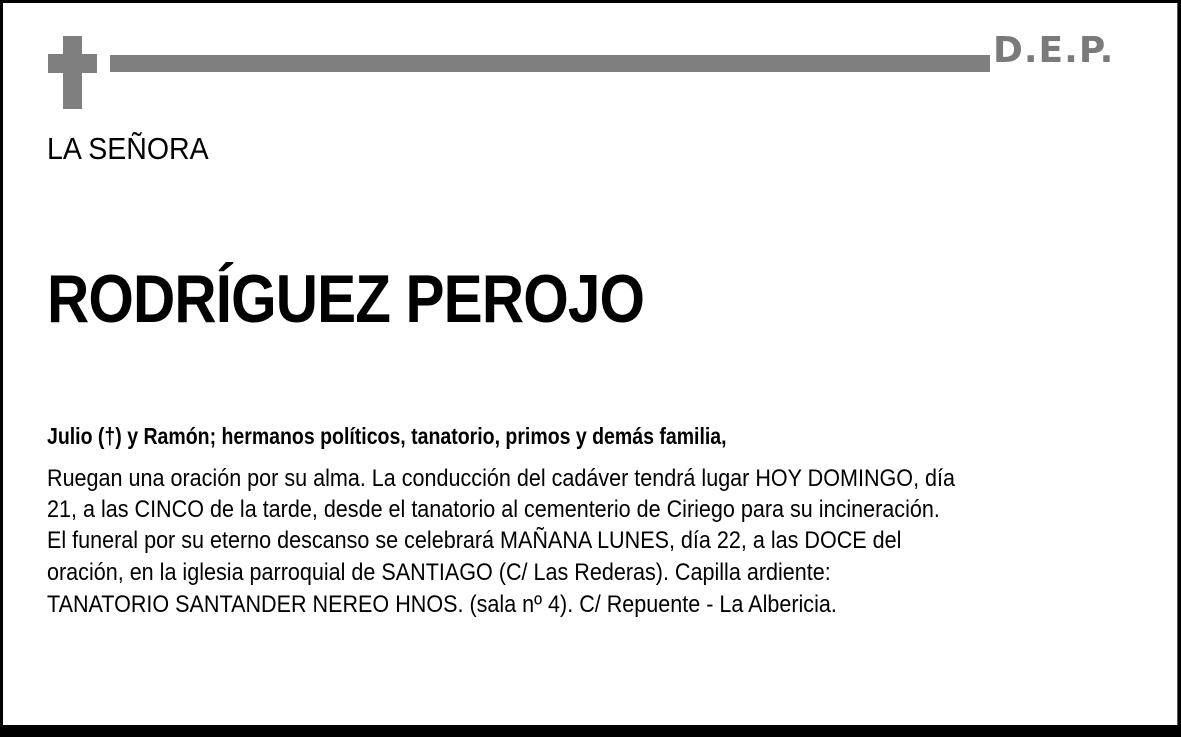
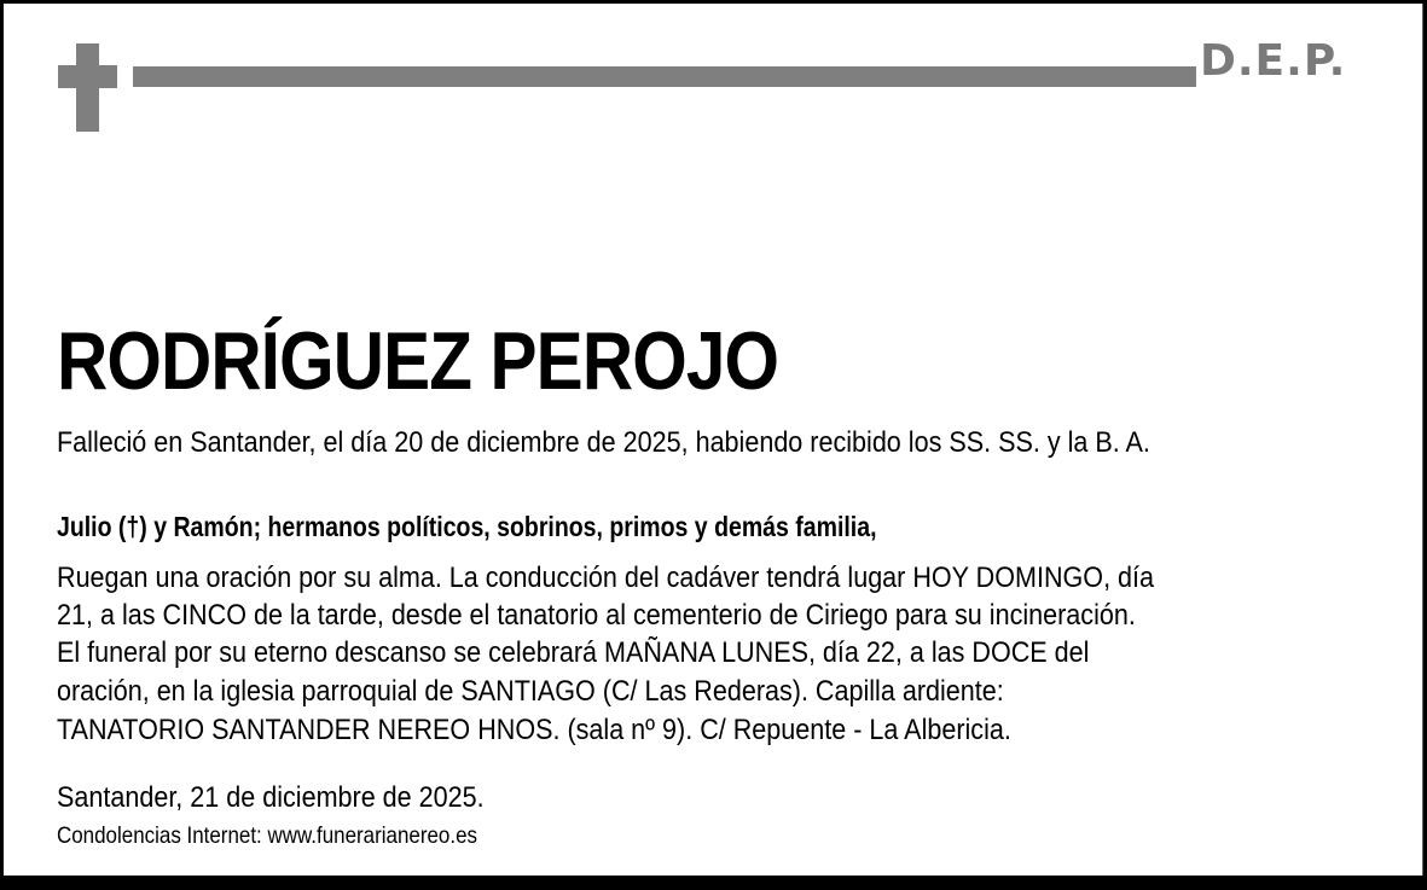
  D.E.P.
- LA SEÑORA
  RODRÍGUEZ PEROJO
+ Falleció en Santander, el día 20 de diciembre de 2025, habiendo recibido los SS. SS. y la B. A.
- Julio (†) y Ramón; hermanos políticos, tanatorio, primos y demás familia,
+ Julio (†) y Ramón; hermanos políticos, sobrinos, primos y demás familia,
  Ruegan una oración por su alma. La conducción del cadáver tendrá lugar HOY DOMINGO, día
  21, a las CINCO de la tarde, desde el tanatorio al cementerio de Ciriego para su incineración.
  El funeral por su eterno descanso se celebrará MAÑANA LUNES, día 22, a las DOCE del
  oración, en la iglesia parroquial de SANTIAGO (C/ Las Rederas). Capilla ardiente:
- TANATORIO SANTANDER NEREO HNOS. (sala nº 4). C/ Repuente - La Albericia.
+ TANATORIO SANTANDER NEREO HNOS. (sala nº 9). C/ Repuente - La Albericia.
+ Santander, 21 de diciembre de 2025.
+ Condolencias Internet: www.funerarianereo.es
